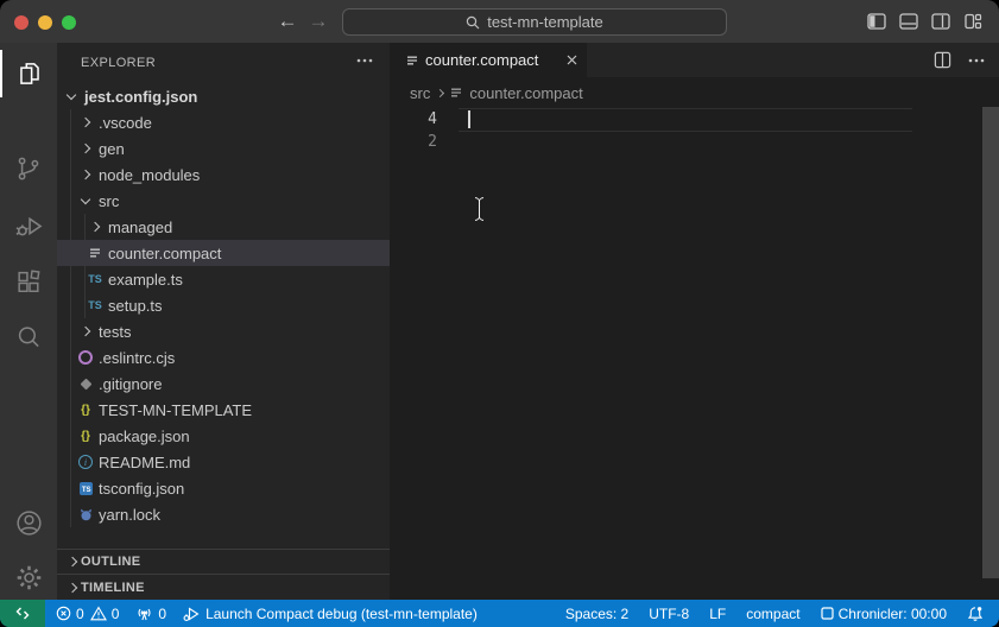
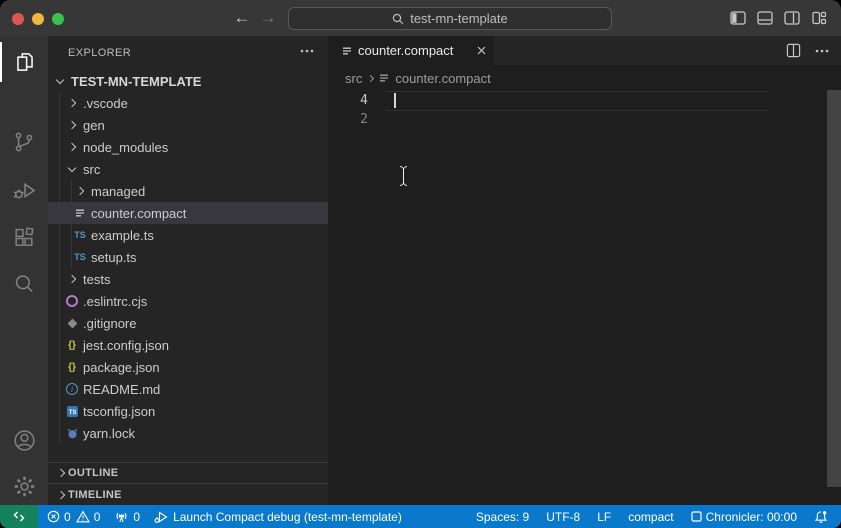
  ←
  →
  test-mn-template
  EXPLORER
- jest.config.json
+ TEST-MN-TEMPLATE
  .vscode
  gen
  node_modules
  src
  managed
  counter.compact
  TS
  example.ts
  TS
  setup.ts
  tests
  .eslintrc.cjs
  .gitignore
  {}
- TEST-MN-TEMPLATE
+ jest.config.json
  {}
  package.json
  i
  README.md
  tsconfig.json
  yarn.lock
  OUTLINE
  TIMELINE
  counter.compact
  src
  counter.compact
  4
  2
  0
  0
  0
  Launch Compact debug (test-mn-template)
- Spaces: 2
+ Spaces: 9
  UTF-8
  LF
  compact
  Chronicler: 00:00
